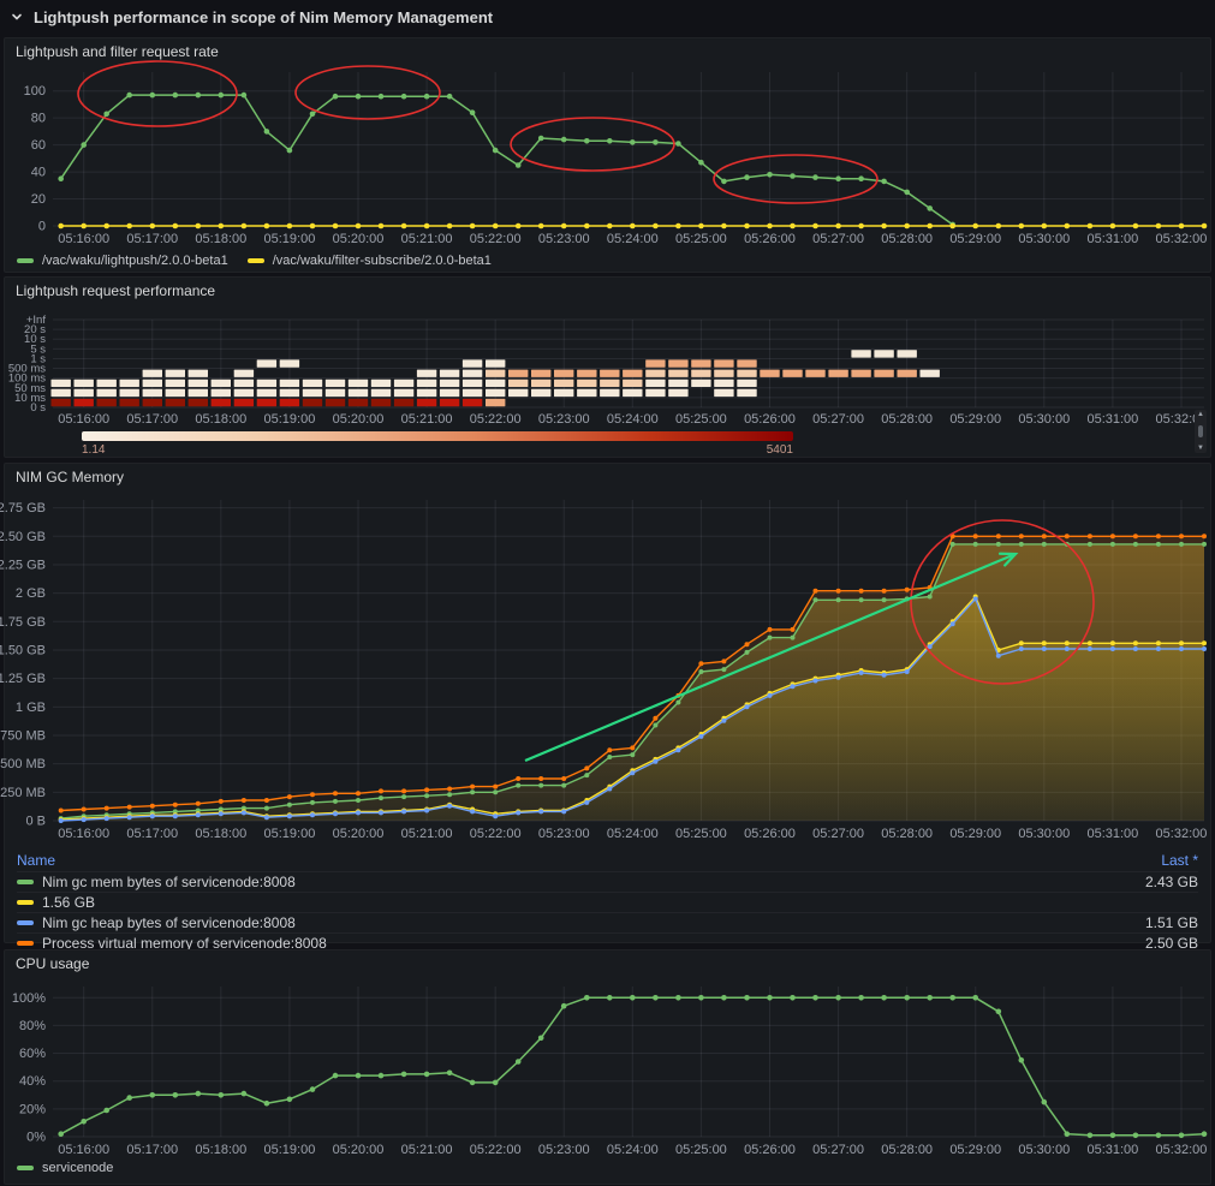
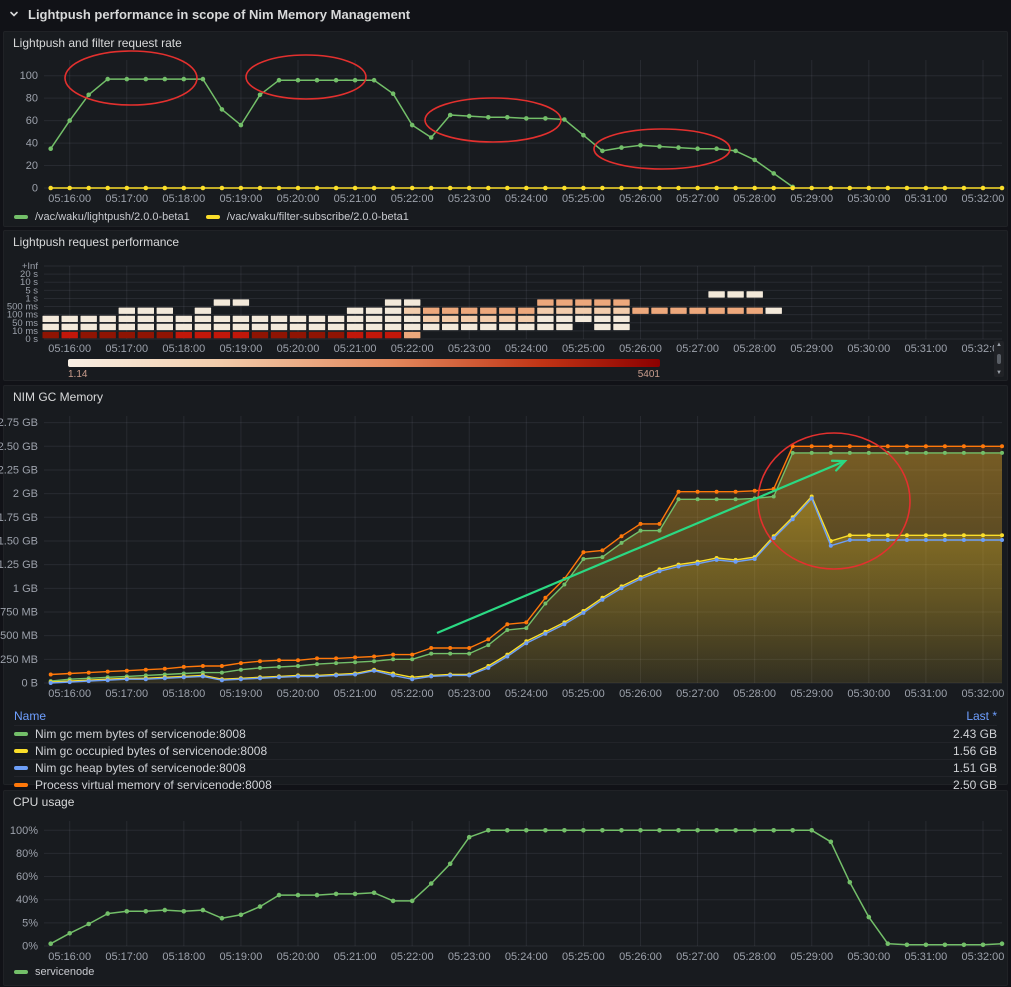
  Lightpush performance in scope of Nim Memory Management
  Lightpush and filter request rate
  05:16:00
  05:17:00
  05:18:00
  05:19:00
  05:20:00
  05:21:00
  05:22:00
  05:23:00
  05:24:00
  05:25:00
  05:26:00
  05:27:00
  05:28:00
  05:29:00
  05:30:00
  05:31:00
  05:32:00
  0
  20
  40
  60
  80
  100
  /vac/waku/lightpush/2.0.0-beta1
  /vac/waku/filter-subscribe/2.0.0-beta1
  Lightpush request performance
  05:16:00
  05:17:00
  05:18:00
  05:19:00
  05:20:00
  05:21:00
  05:22:00
  05:23:00
  05:24:00
  05:25:00
  05:26:00
  05:27:00
  05:28:00
  05:29:00
  05:30:00
  05:31:00
  05:32:
  +Inf
  20 s
  10 s
  5 s
  1 s
  500 ms
  100 ms
  50 ms
  10 ms
  0 s
  1.14
  5401
  NIM GC Memory
  05:16:00
  05:17:00
  05:18:00
  05:19:00
  05:20:00
  05:21:00
  05:22:00
  05:23:00
  05:24:00
  05:25:00
  05:26:00
  05:27:00
  05:28:00
  05:29:00
  05:30:00
  05:31:00
  05:32:00
  0 B
  250 MB
  500 MB
  750 MB
  1 GB
  1.25 GB
  1.50 GB
  1.75 GB
  2 GB
  2.25 GB
  2.50 GB
  2.75 GB
  Name
  Last *
  Nim gc mem bytes of servicenode:8008
  2.43 GB
+ Nim gc occupied bytes of servicenode:8008
  1.56 GB
  Nim gc heap bytes of servicenode:8008
  1.51 GB
  Process virtual memory of servicenode:8008
  2.50 GB
  CPU usage
  05:16:00
  05:17:00
  05:18:00
  05:19:00
  05:20:00
  05:21:00
  05:22:00
  05:23:00
  05:24:00
  05:25:00
  05:26:00
  05:27:00
  05:28:00
  05:29:00
  05:30:00
  05:31:00
  05:32:00
  0%
- 20%
+ 5%
  40%
  60%
  80%
  100%
  servicenode
